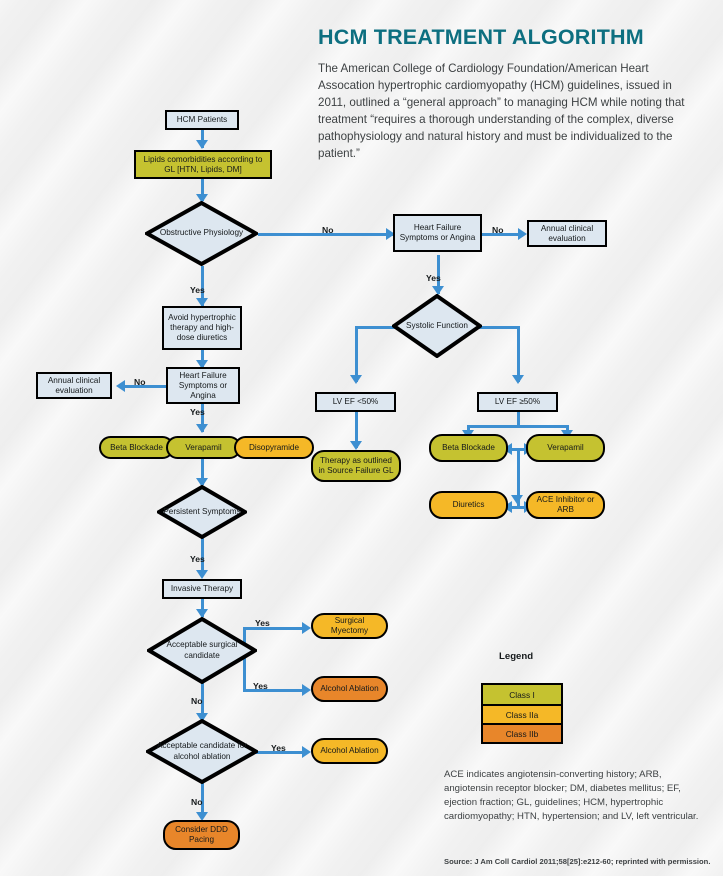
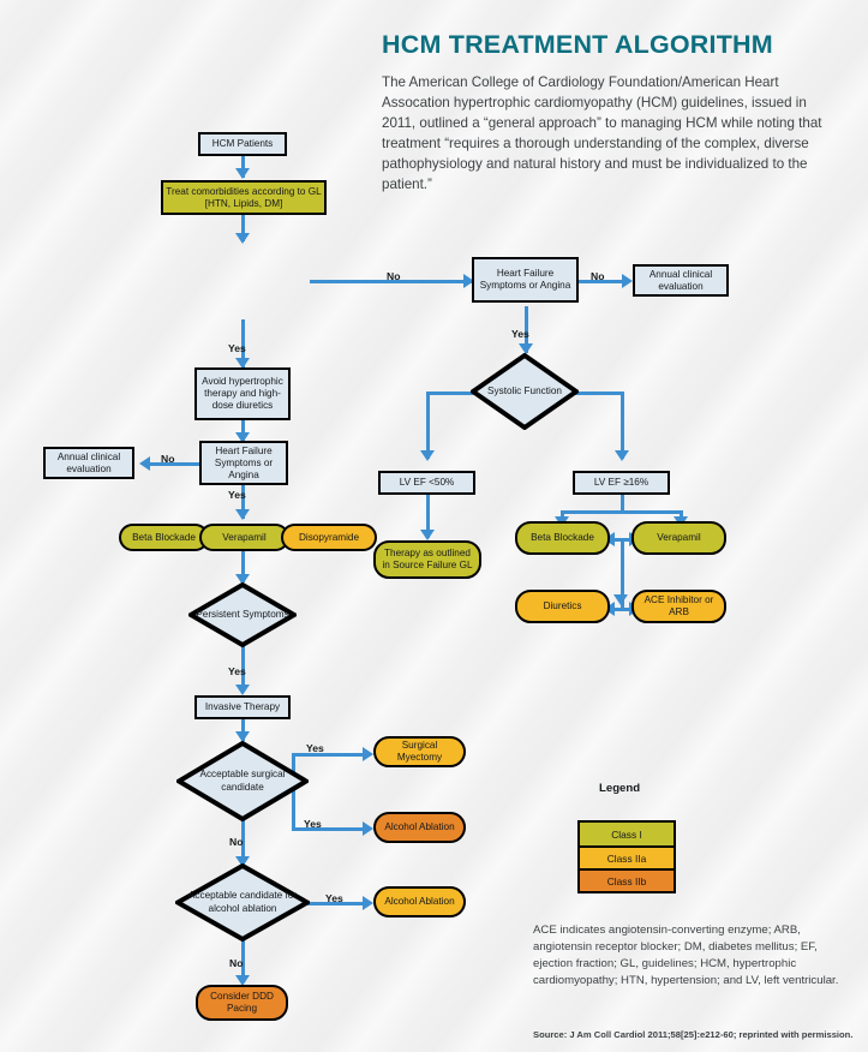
  HCM TREATMENT ALGORITHM
  The American College of Cardiology Foundation/American Heart Assocation hypertrophic cardiomyopathy (HCM) guidelines, issued in 2011, outlined a “general approach” to managing HCM while noting that treatment “requires a thorough understanding of the complex, diverse pathophysiology and natural history and must be individualized to the patient.”
  No
  Yes
  No
  Yes
  No
  Yes
  Yes
  Yes
  Yes
  No
  Yes
  No
  HCM Patients
- Lipids comorbidities according to GL [HTN, Lipids, DM]
+ Treat comorbidities according to GL [HTN, Lipids, DM]
- Obstructive Physiology
  Heart Failure Symptoms or Angina
  Annual clinical evaluation
  Systolic Function
  LV EF <50%
- LV EF ≥50%
+ LV EF ≥16%
  Therapy as outlined in Source Failure GL
  Beta Blockade
  Verapamil
  Diuretics
  ACE Inhibitor or ARB
  Avoid hypertrophic therapy and high-dose diuretics
  Heart Failure Symptoms or Angina
  Annual clinical evaluation
  Beta Blockade
  Verapamil
  Disopyramide
  Persistent Symptoms
  Invasive Therapy
  Acceptable surgical candidate
  Surgical Myectomy
  Alcohol Ablation
  Acceptable candidate for alcohol ablation
  Alcohol Ablation
  Consider DDD Pacing
  Legend
  Class I
  Class IIa
  Class IIb
- ACE indicates angiotensin-converting history; ARB, angiotensin receptor blocker; DM, diabetes mellitus; EF, ejection fraction; GL, guidelines; HCM, hypertrophic cardiomyopathy; HTN, hypertension; and LV, left ventricular.
+ ACE indicates angiotensin-converting enzyme; ARB, angiotensin receptor blocker; DM, diabetes mellitus; EF, ejection fraction; GL, guidelines; HCM, hypertrophic cardiomyopathy; HTN, hypertension; and LV, left ventricular.
  Source: J Am Coll Cardiol 2011;58[25]:e212-60; reprinted with permission.
